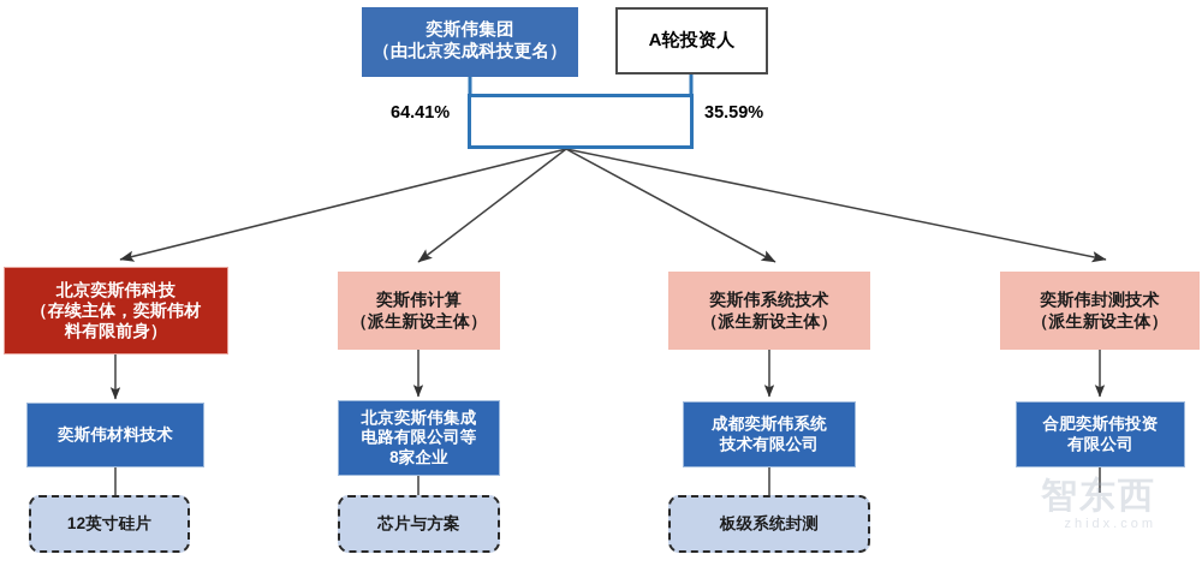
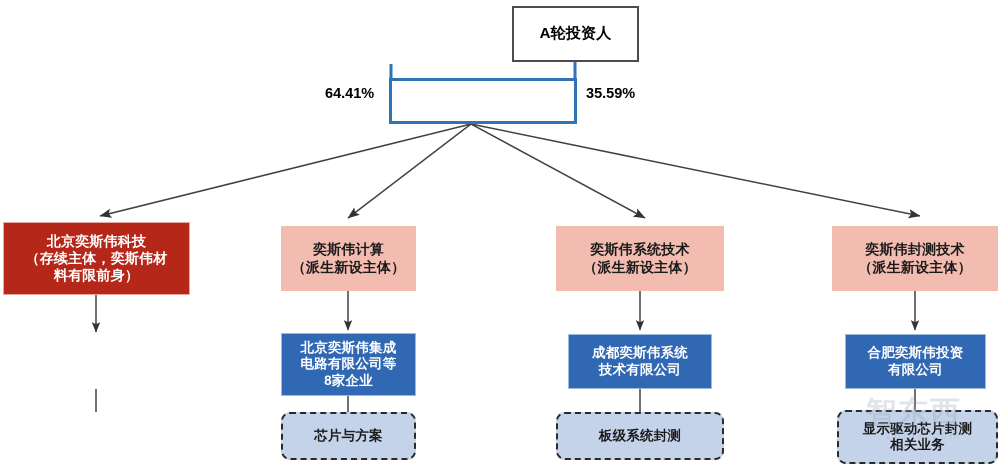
- 奕斯伟集团
- （由北京奕成科技更名）
  A轮投资人
  64.41%
  35.59%
  北京奕斯伟科技
  （存续主体，奕斯伟材
  料有限前身）
  奕斯伟计算
  （派生新设主体）
  奕斯伟系统技术
  （派生新设主体）
  奕斯伟封测技术
  （派生新设主体）
- 奕斯伟材料技术
  北京奕斯伟集成
  电路有限公司等
  8家企业
  成都奕斯伟系统
  技术有限公司
  合肥奕斯伟投资
  有限公司
- 12英寸硅片
  芯片与方案
  板级系统封测
+ 显示驱动芯片封测
+ 相关业务
  智东西
  zhidx.com
